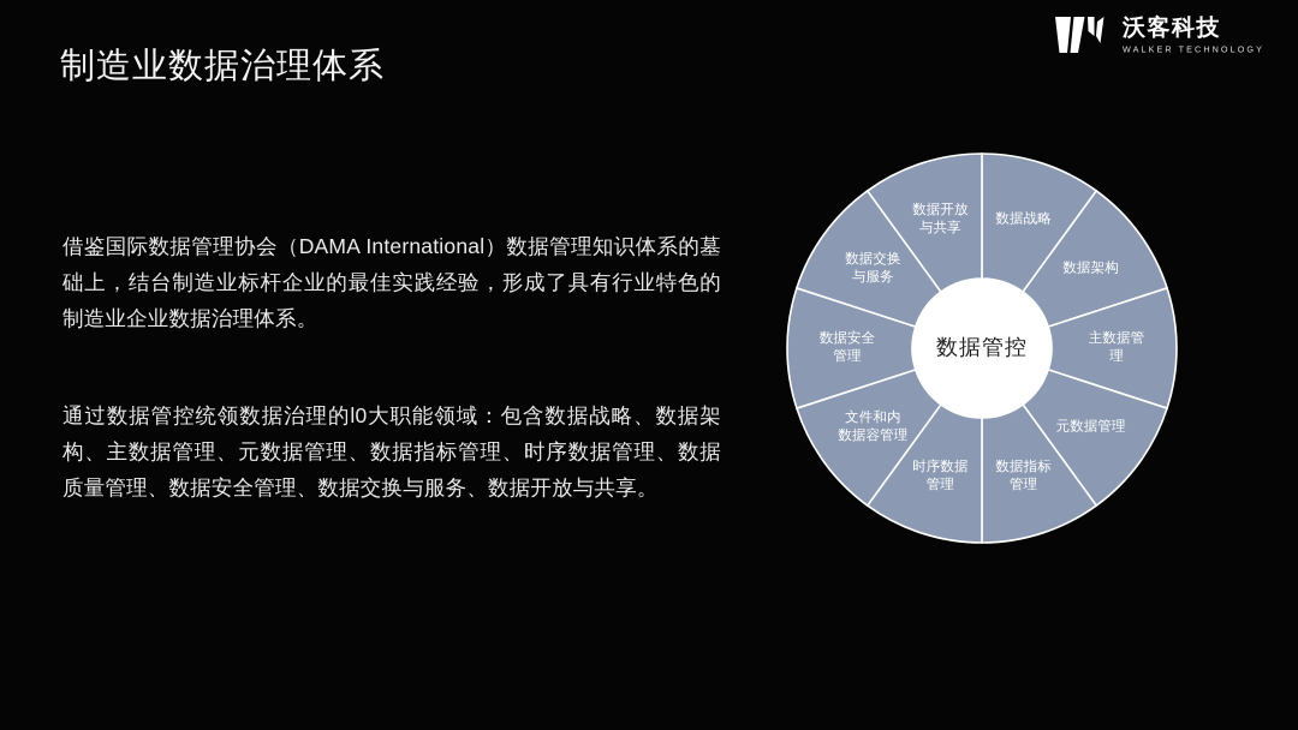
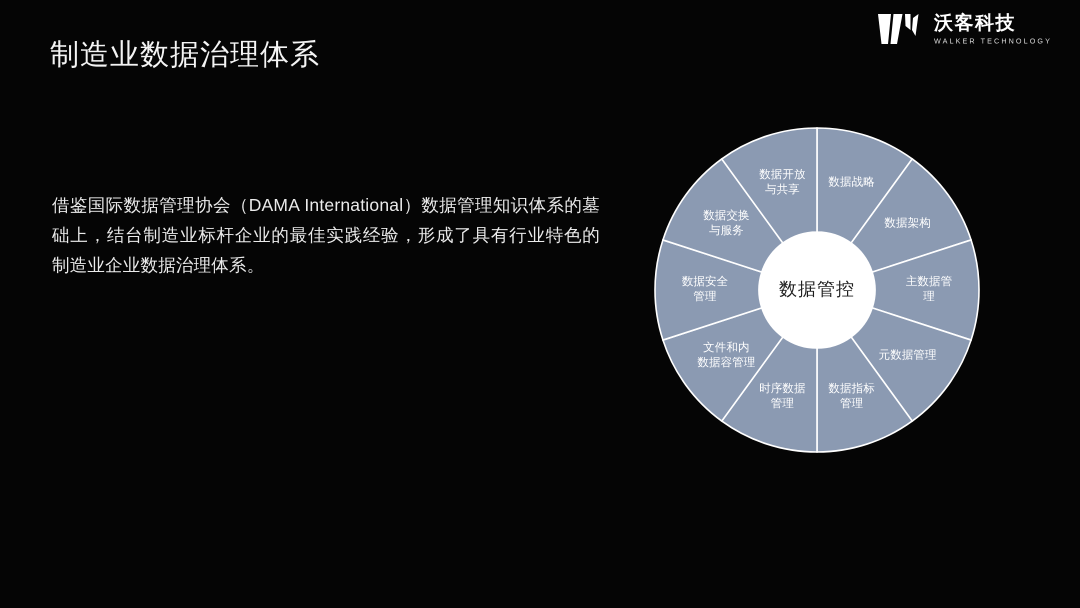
  制造业数据治理体系
  沃客科技
  WALKER TECHNOLOGY
  借鉴国际数据管理协会（DAMA International）数据管理知识体系的墓础上，结台制造业标杆企业的最佳实践经验，形成了具有行业特色的制造业企业数据治理体系。
- 通过数据管控统领数据治理的l0大职能领域：包含数据战略、数据架构、主数据管理、元数据管理、数据指标管理、时序数据管理、数据质量管理、数据安全管理、数据交换与服务、数据开放与共享。
  数据管控
  数据战略
  数据架构
  主数据管理
  元数据管理
  数据指标
  管理
  时序数据
  管理
  文件和内
  数据容管理
  数据安全
  管理
  数据交换
  与服务
  数据开放
  与共享
